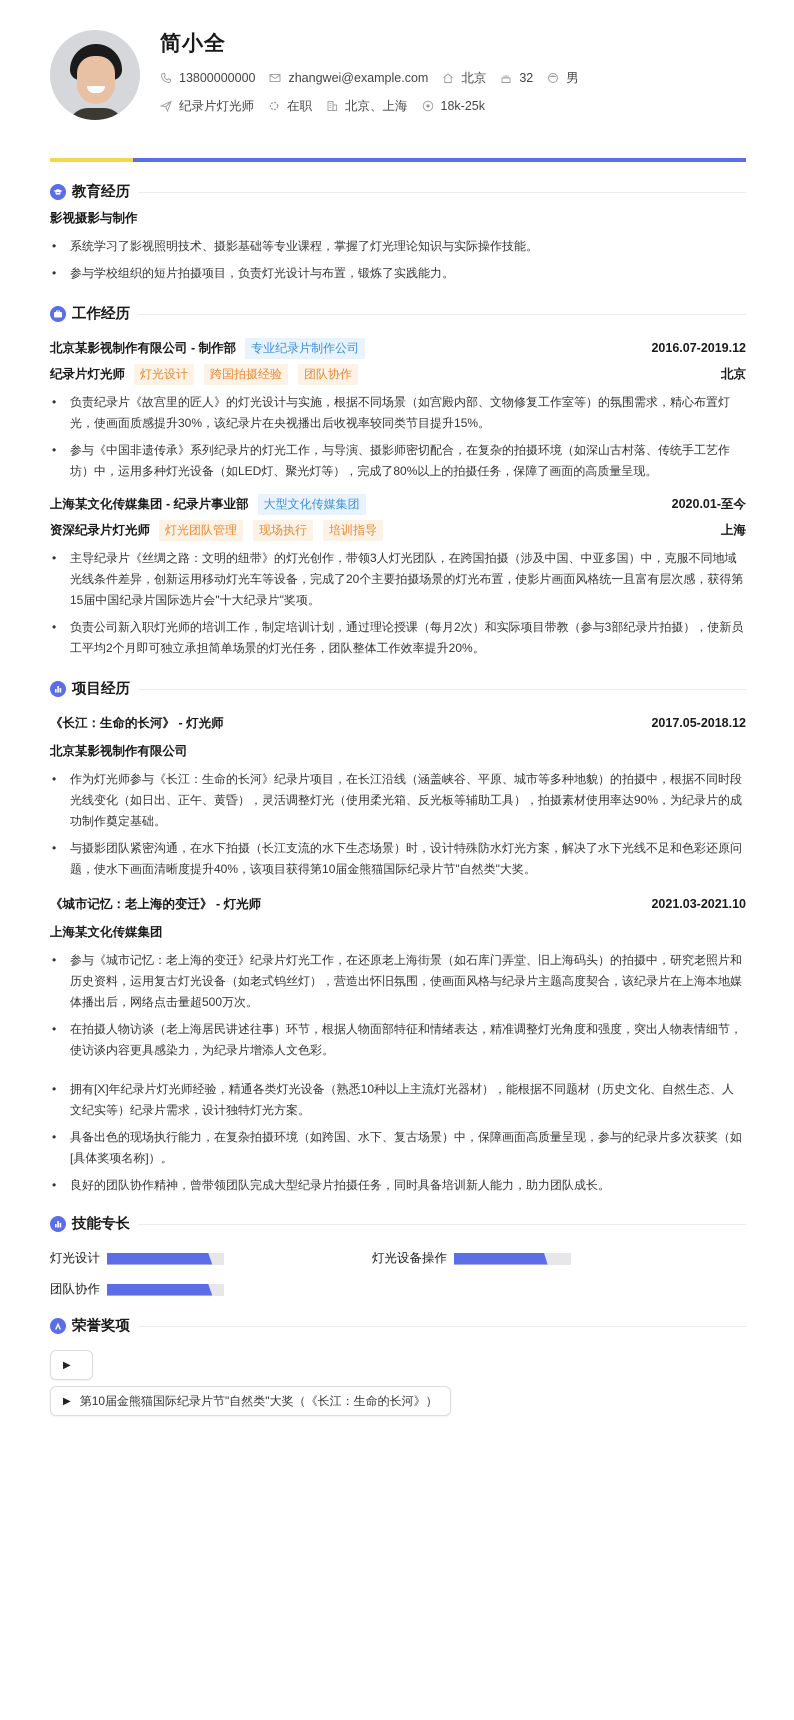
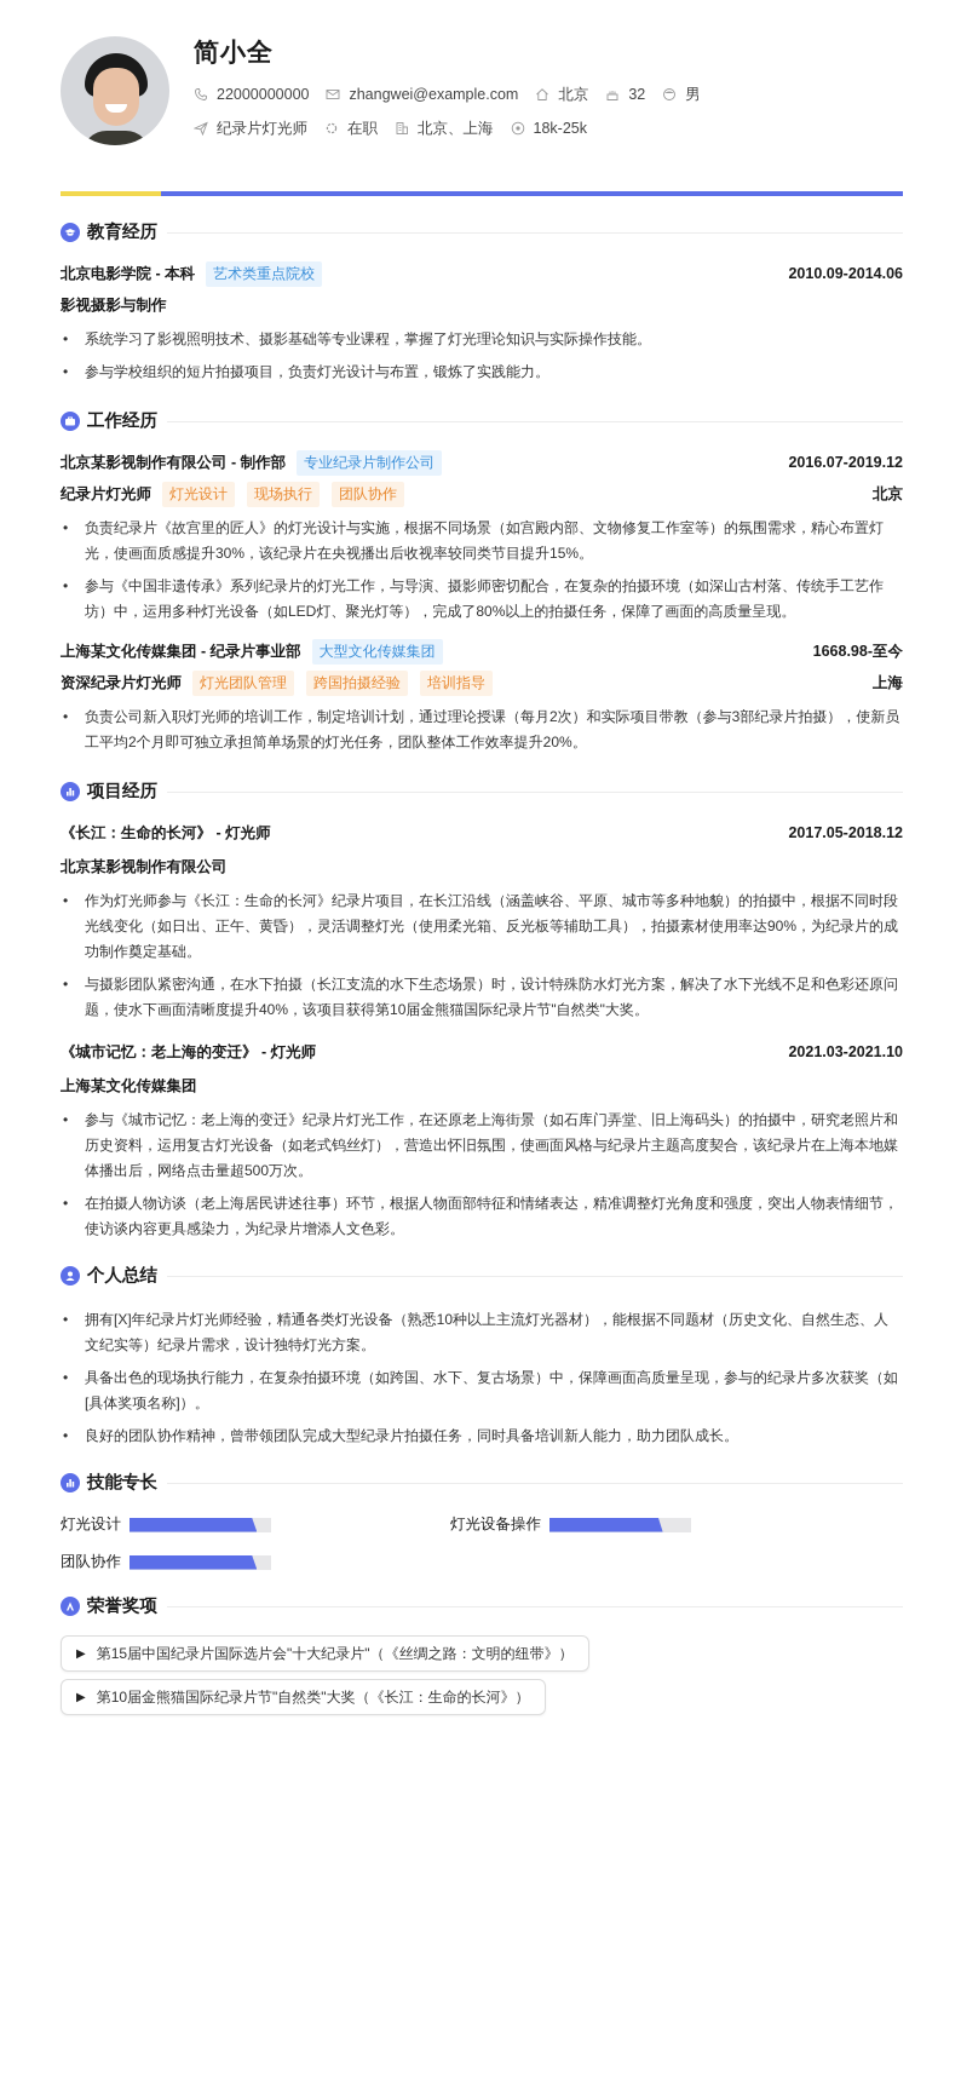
  简小全
- 13800000000
+ 22000000000
  zhangwei@example.com
  北京
  32
  男
  纪录片灯光师
  在职
  北京、上海
  18k-25k
  教育经历
+ 北京电影学院 - 本科
+ 艺术类重点院校
+ 2010.09-2014.06
  影视摄影与制作
  系统学习了影视照明技术、摄影基础等专业课程，掌握了灯光理论知识与实际操作技能。
  参与学校组织的短片拍摄项目，负责灯光设计与布置，锻炼了实践能力。
  工作经历
  北京某影视制作有限公司 - 制作部
  专业纪录片制作公司
  2016.07-2019.12
  纪录片灯光师
  灯光设计
- 跨国拍摄经验
+ 现场执行
  团队协作
  北京
  负责纪录片《故宫里的匠人》的灯光设计与实施，根据不同场景（如宫殿内部、文物修复工作室等）的氛围需求，精心布置灯光，使画面质感提升30%，该纪录片在央视播出后收视率较同类节目提升15%。
  参与《中国非遗传承》系列纪录片的灯光工作，与导演、摄影师密切配合，在复杂的拍摄环境（如深山古村落、传统手工艺作坊）中，运用多种灯光设备（如LED灯、聚光灯等），完成了80%以上的拍摄任务，保障了画面的高质量呈现。
  上海某文化传媒集团 - 纪录片事业部
  大型文化传媒集团
- 2020.01-至今
+ 1668.98-至今
  资深纪录片灯光师
  灯光团队管理
- 现场执行
+ 跨国拍摄经验
  培训指导
  上海
- 主导纪录片《丝绸之路：文明的纽带》的灯光创作，带领3人灯光团队，在跨国拍摄（涉及中国、中亚多国）中，克服不同地域光线条件差异，创新运用移动灯光车等设备，完成了20个主要拍摄场景的灯光布置，使影片画面风格统一且富有层次感，获得第15届中国纪录片国际选片会"十大纪录片"奖项。
  负责公司新入职灯光师的培训工作，制定培训计划，通过理论授课（每月2次）和实际项目带教（参与3部纪录片拍摄），使新员工平均2个月即可独立承担简单场景的灯光任务，团队整体工作效率提升20%。
  项目经历
  《长江：生命的长河》 - 灯光师
  2017.05-2018.12
  北京某影视制作有限公司
  作为灯光师参与《长江：生命的长河》纪录片项目，在长江沿线（涵盖峡谷、平原、城市等多种地貌）的拍摄中，根据不同时段光线变化（如日出、正午、黄昏），灵活调整灯光（使用柔光箱、反光板等辅助工具），拍摄素材使用率达90%，为纪录片的成功制作奠定基础。
  与摄影团队紧密沟通，在水下拍摄（长江支流的水下生态场景）时，设计特殊防水灯光方案，解决了水下光线不足和色彩还原问题，使水下画面清晰度提升40%，该项目获得第10届金熊猫国际纪录片节"自然类"大奖。
  《城市记忆：老上海的变迁》 - 灯光师
  2021.03-2021.10
  上海某文化传媒集团
  参与《城市记忆：老上海的变迁》纪录片灯光工作，在还原老上海街景（如石库门弄堂、旧上海码头）的拍摄中，研究老照片和历史资料，运用复古灯光设备（如老式钨丝灯），营造出怀旧氛围，使画面风格与纪录片主题高度契合，该纪录片在上海本地媒体播出后，网络点击量超500万次。
  在拍摄人物访谈（老上海居民讲述往事）环节，根据人物面部特征和情绪表达，精准调整灯光角度和强度，突出人物表情细节，使访谈内容更具感染力，为纪录片增添人文色彩。
+ 个人总结
  拥有[X]年纪录片灯光师经验，精通各类灯光设备（熟悉10种以上主流灯光器材），能根据不同题材（历史文化、自然生态、人文纪实等）纪录片需求，设计独特灯光方案。
  具备出色的现场执行能力，在复杂拍摄环境（如跨国、水下、复古场景）中，保障画面高质量呈现，参与的纪录片多次获奖（如[具体奖项名称]）。
  良好的团队协作精神，曾带领团队完成大型纪录片拍摄任务，同时具备培训新人能力，助力团队成长。
  技能专长
  灯光设计
  灯光设备操作
  团队协作
  荣誉奖项
  ▶
+ 第15届中国纪录片国际选片会"十大纪录片"（《丝绸之路：文明的纽带》）
  ▶
  第10届金熊猫国际纪录片节"自然类"大奖（《长江：生命的长河》）
